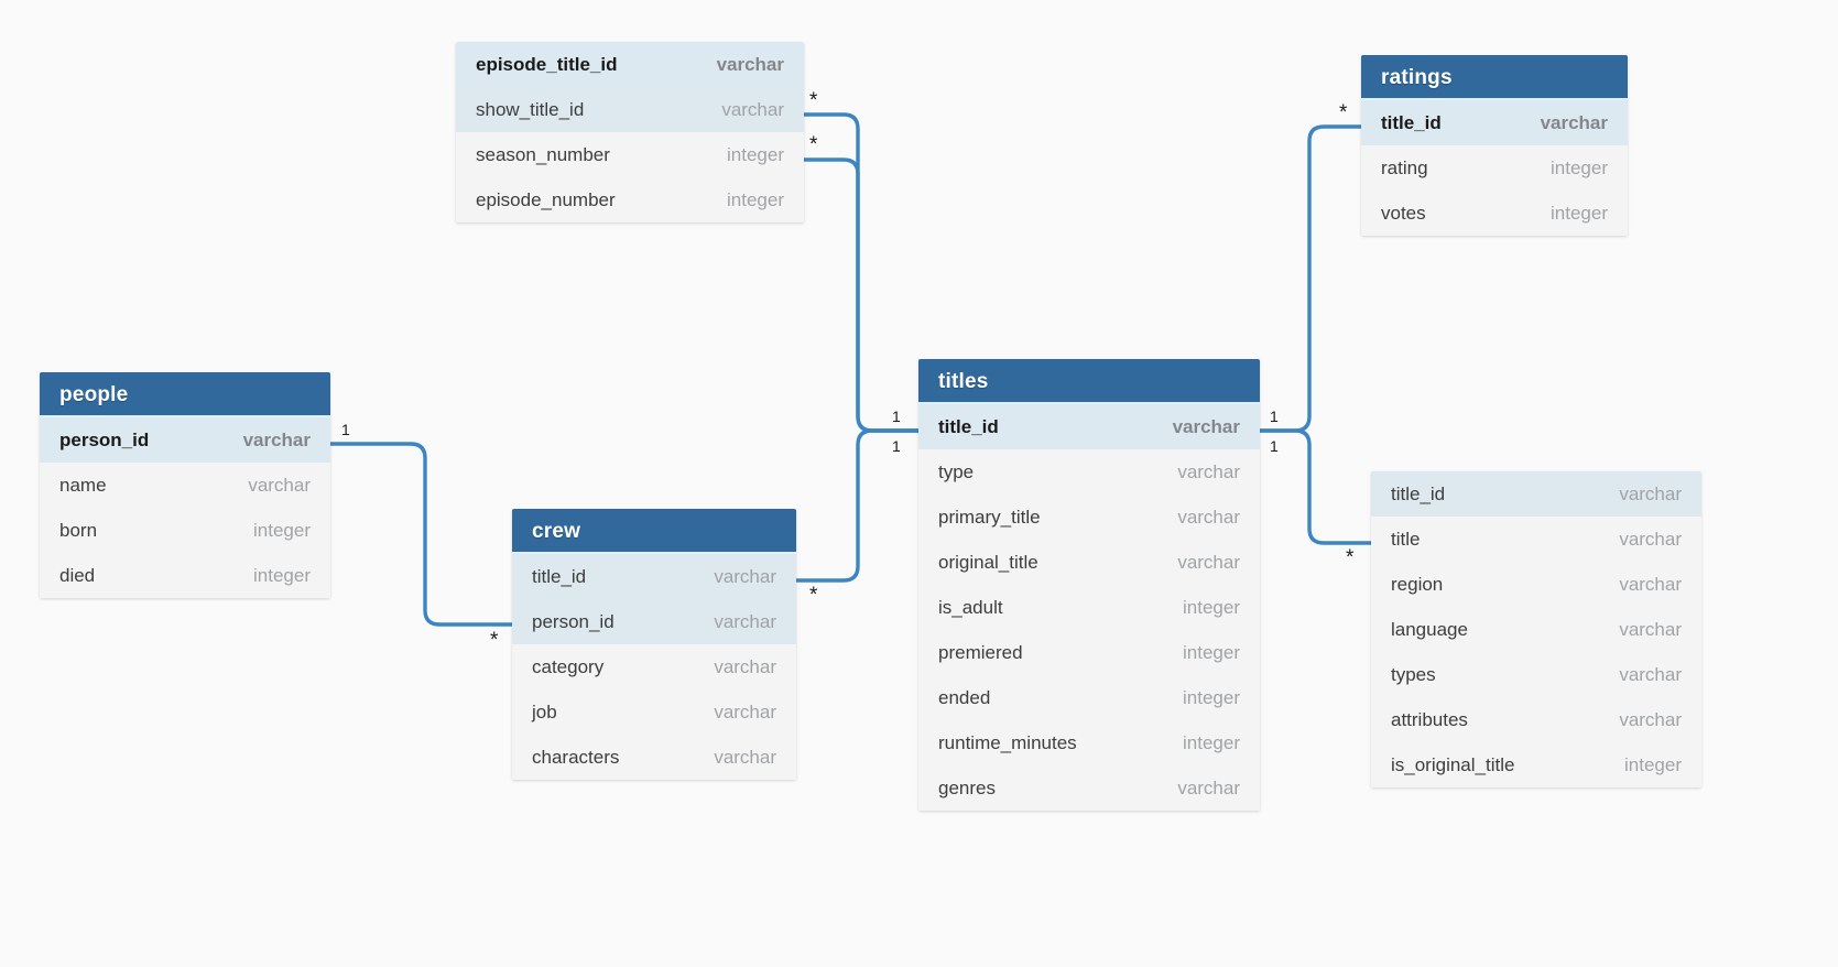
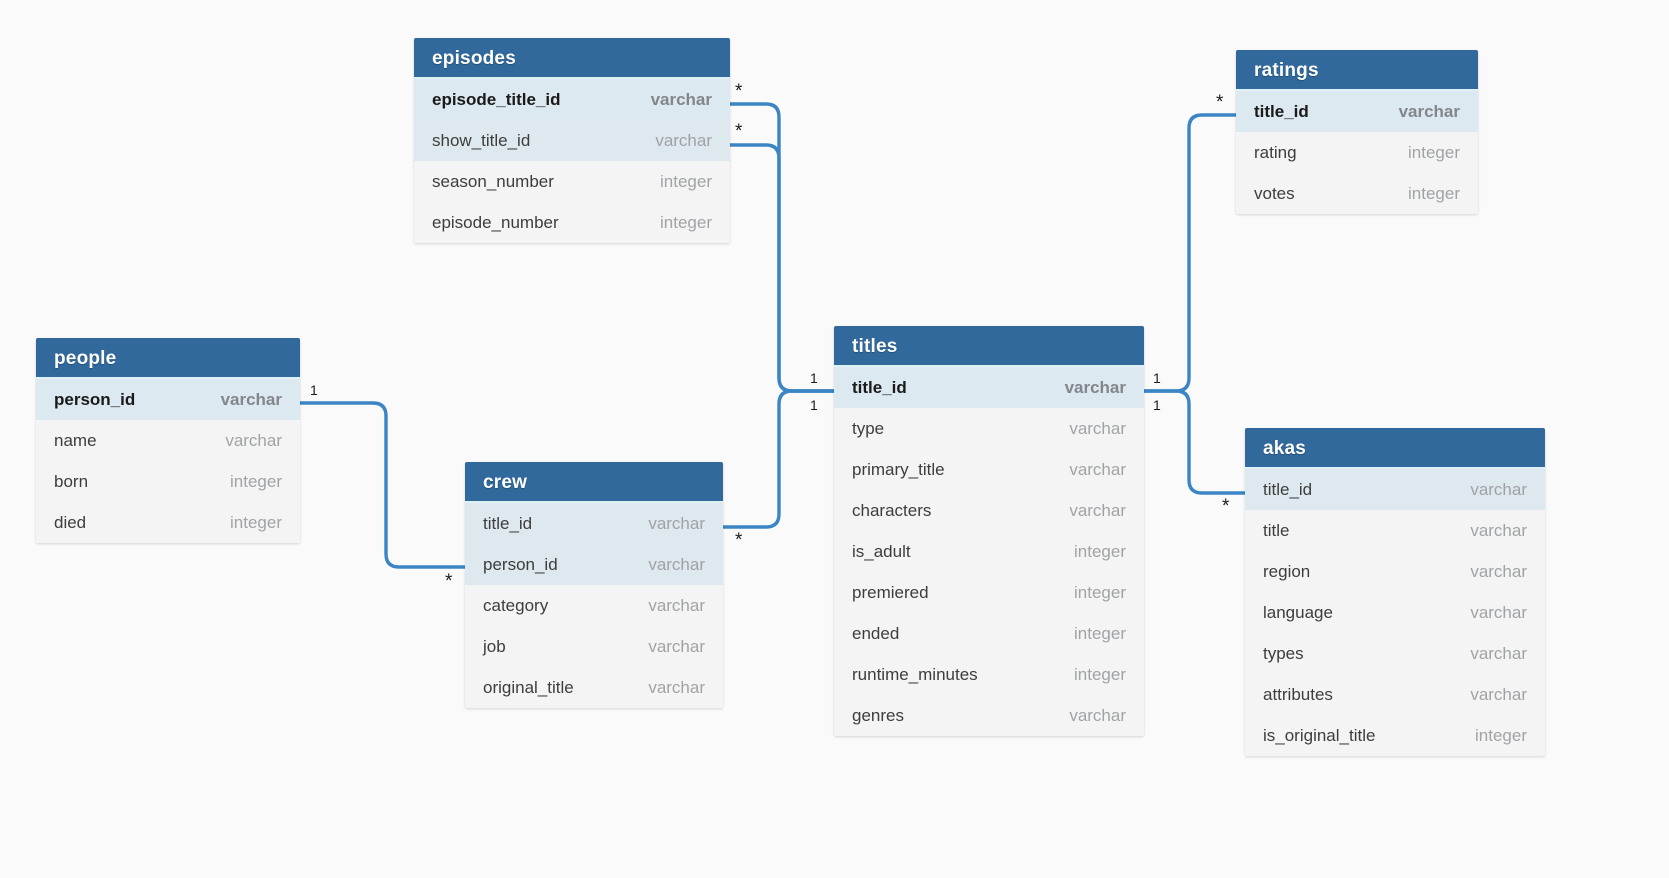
+ episodes
  episode_title_id
  varchar
  show_title_id
  varchar
  season_number
  integer
  episode_number
  integer
  ratings
  title_id
  varchar
  rating
  integer
  votes
  integer
  people
  person_id
  varchar
  name
  varchar
  born
  integer
  died
  integer
  titles
  title_id
  varchar
  type
  varchar
  primary_title
  varchar
- original_title
+ characters
  varchar
  is_adult
  integer
  premiered
  integer
  ended
  integer
  runtime_minutes
  integer
  genres
  varchar
+ akas
  title_id
  varchar
  title
  varchar
  region
  varchar
  language
  varchar
  types
  varchar
  attributes
  varchar
  is_original_title
  integer
  crew
  title_id
  varchar
  person_id
  varchar
  category
  varchar
  job
  varchar
- characters
+ original_title
  varchar
  *
  *
  *
  1
  *
  1
  1
  1
  1
  *
  *
